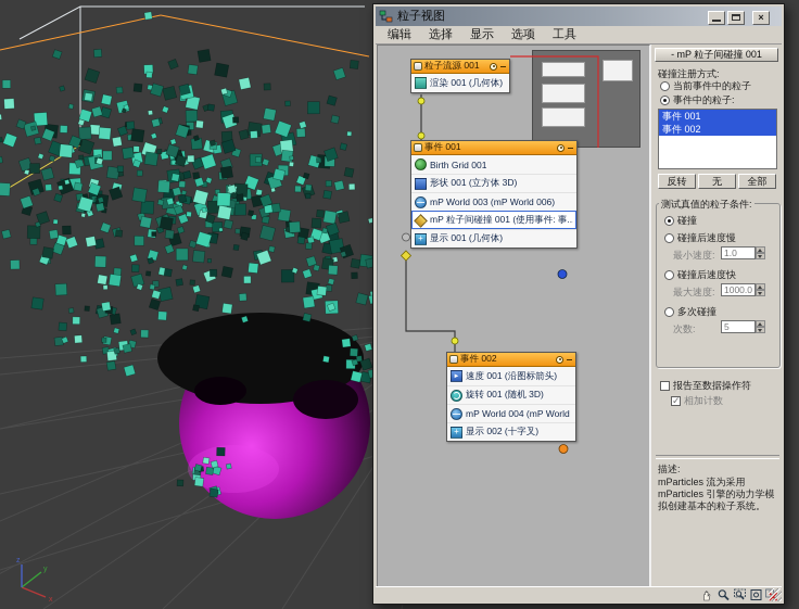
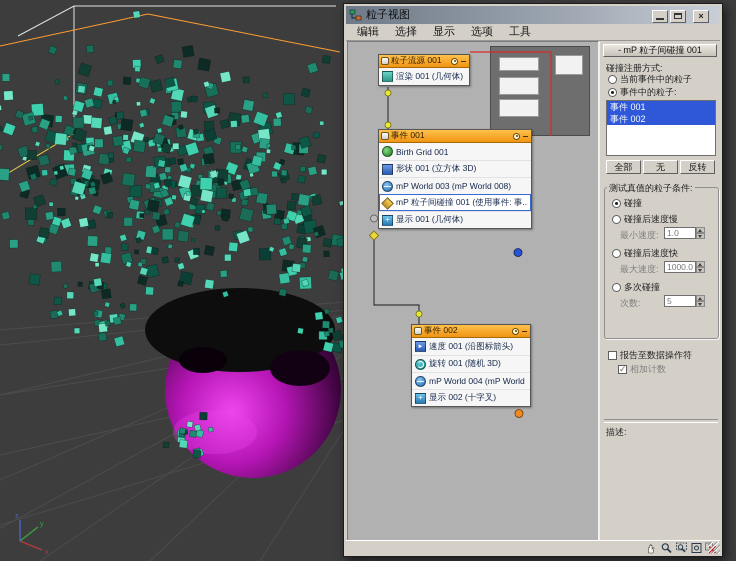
  粒子视图
  ×
  编辑
  选择
  显示
  选项
  工具
  粒子流源 001
  渲染 001 (几何体)
  事件 001
  Birth Grid 001
  形状 001 (立方体 3D)
- mP World 003 (mP World 006)
+ mP World 003 (mP World 008)
  mP 粒子间碰撞 001 (使用事件: 事..
  显示 001 (几何体)
  事件 002
  速度 001 (沿图标箭头)
  旋转 001 (随机 3D)
  mP World 004 (mP World
  显示 002 (十字叉)
  - mP 粒子间碰撞 001
  碰撞注册方式:
  当前事件中的粒子
  事件中的粒子:
  事件 001
  事件 002
- 反转
+ 全部
  无
- 全部
+ 反转
  测试真值的粒子条件:
  碰撞
  碰撞后速度慢
  最小速度:
  1.0
  碰撞后速度快
  最大速度:
  1000.0
  多次碰撞
  次数:
  5
  报告至数据操作符
  相加计数
  描述:
- mParticles 流为采用 mParticles 引擎的动力学模拟创建基本的粒子系统。
